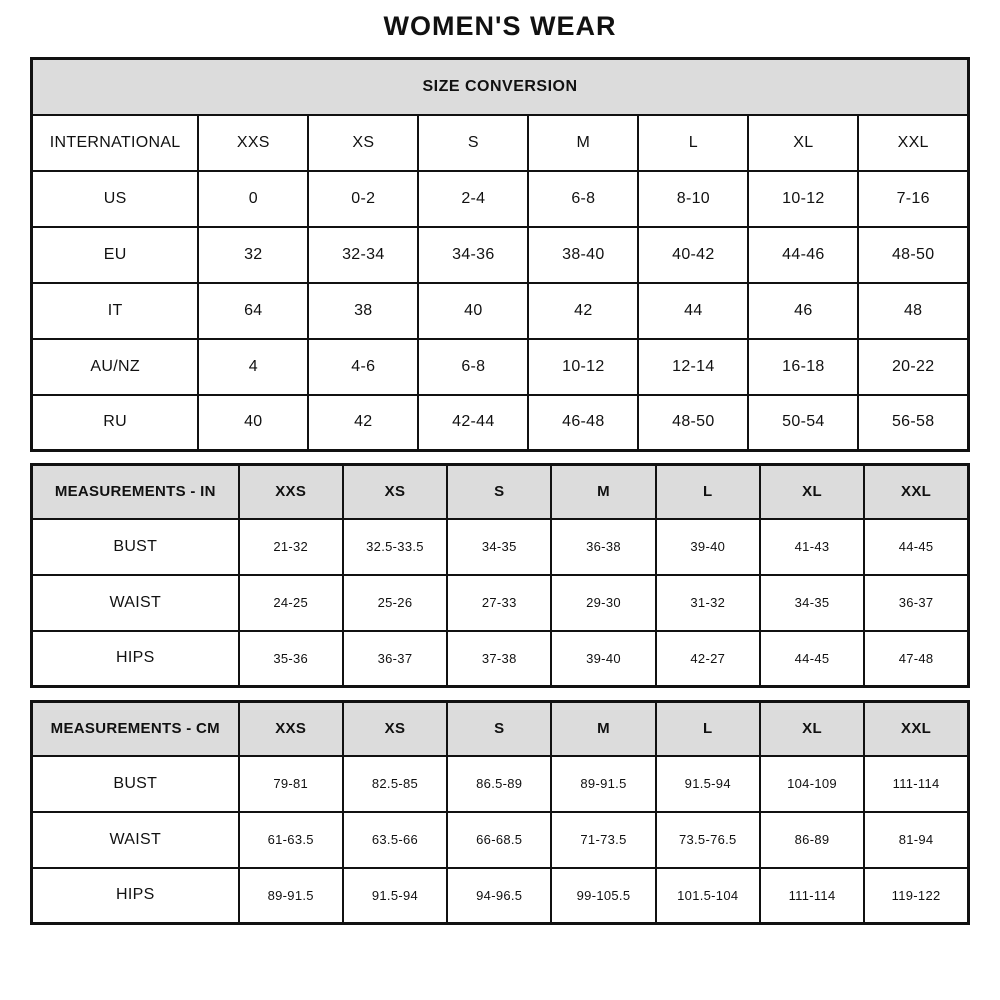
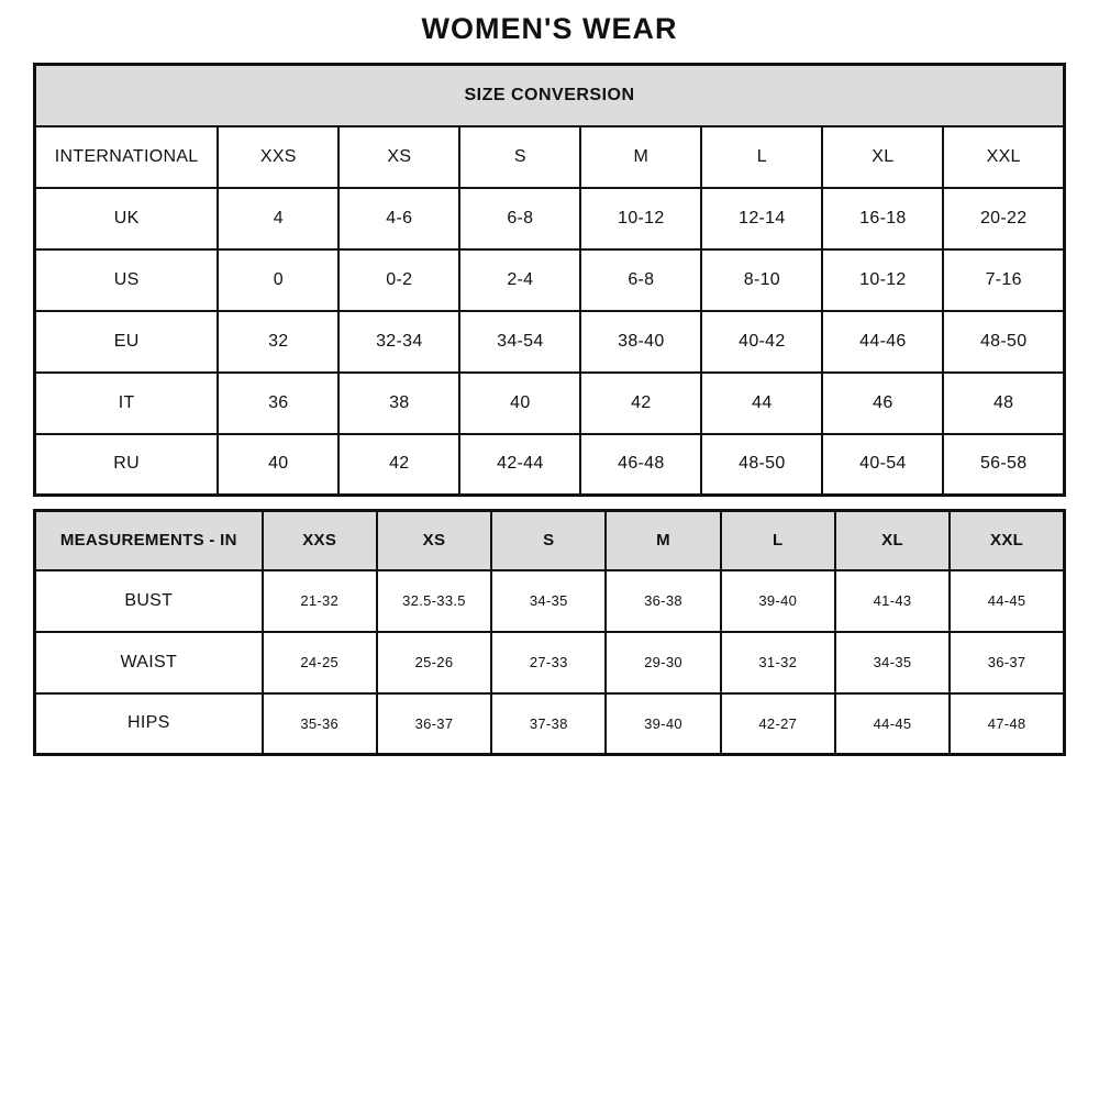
  WOMEN'S WEAR
  SIZE CONVERSION
  INTERNATIONAL	XXS	XS	S	M	L	XL	XXL
+ UK	4	4-6	6-8	10-12	12-14	16-18	20-22
  US	0	0-2	2-4	6-8	8-10	10-12	7-16
- EU	32	32-34	34-36	38-40	40-42	44-46	48-50
+ EU	32	32-34	34-54	38-40	40-42	44-46	48-50
- IT	64	38	40	42	44	46	48
+ IT	36	38	40	42	44	46	48
- AU/NZ	4	4-6	6-8	10-12	12-14	16-18	20-22
- RU	40	42	42-44	46-48	48-50	50-54	56-58
+ RU	40	42	42-44	46-48	48-50	40-54	56-58
  MEASUREMENTS - IN	XXS	XS	S	M	L	XL	XXL
  BUST	21-32	32.5-33.5	34-35	36-38	39-40	41-43	44-45
  WAIST	24-25	25-26	27-33	29-30	31-32	34-35	36-37
  HIPS	35-36	36-37	37-38	39-40	42-27	44-45	47-48
- MEASUREMENTS - CM	XXS	XS	S	M	L	XL	XXL
- BUST	79-81	82.5-85	86.5-89	89-91.5	91.5-94	104-109	111-114
- WAIST	61-63.5	63.5-66	66-68.5	71-73.5	73.5-76.5	86-89	81-94
- HIPS	89-91.5	91.5-94	94-96.5	99-105.5	101.5-104	111-114	119-122
